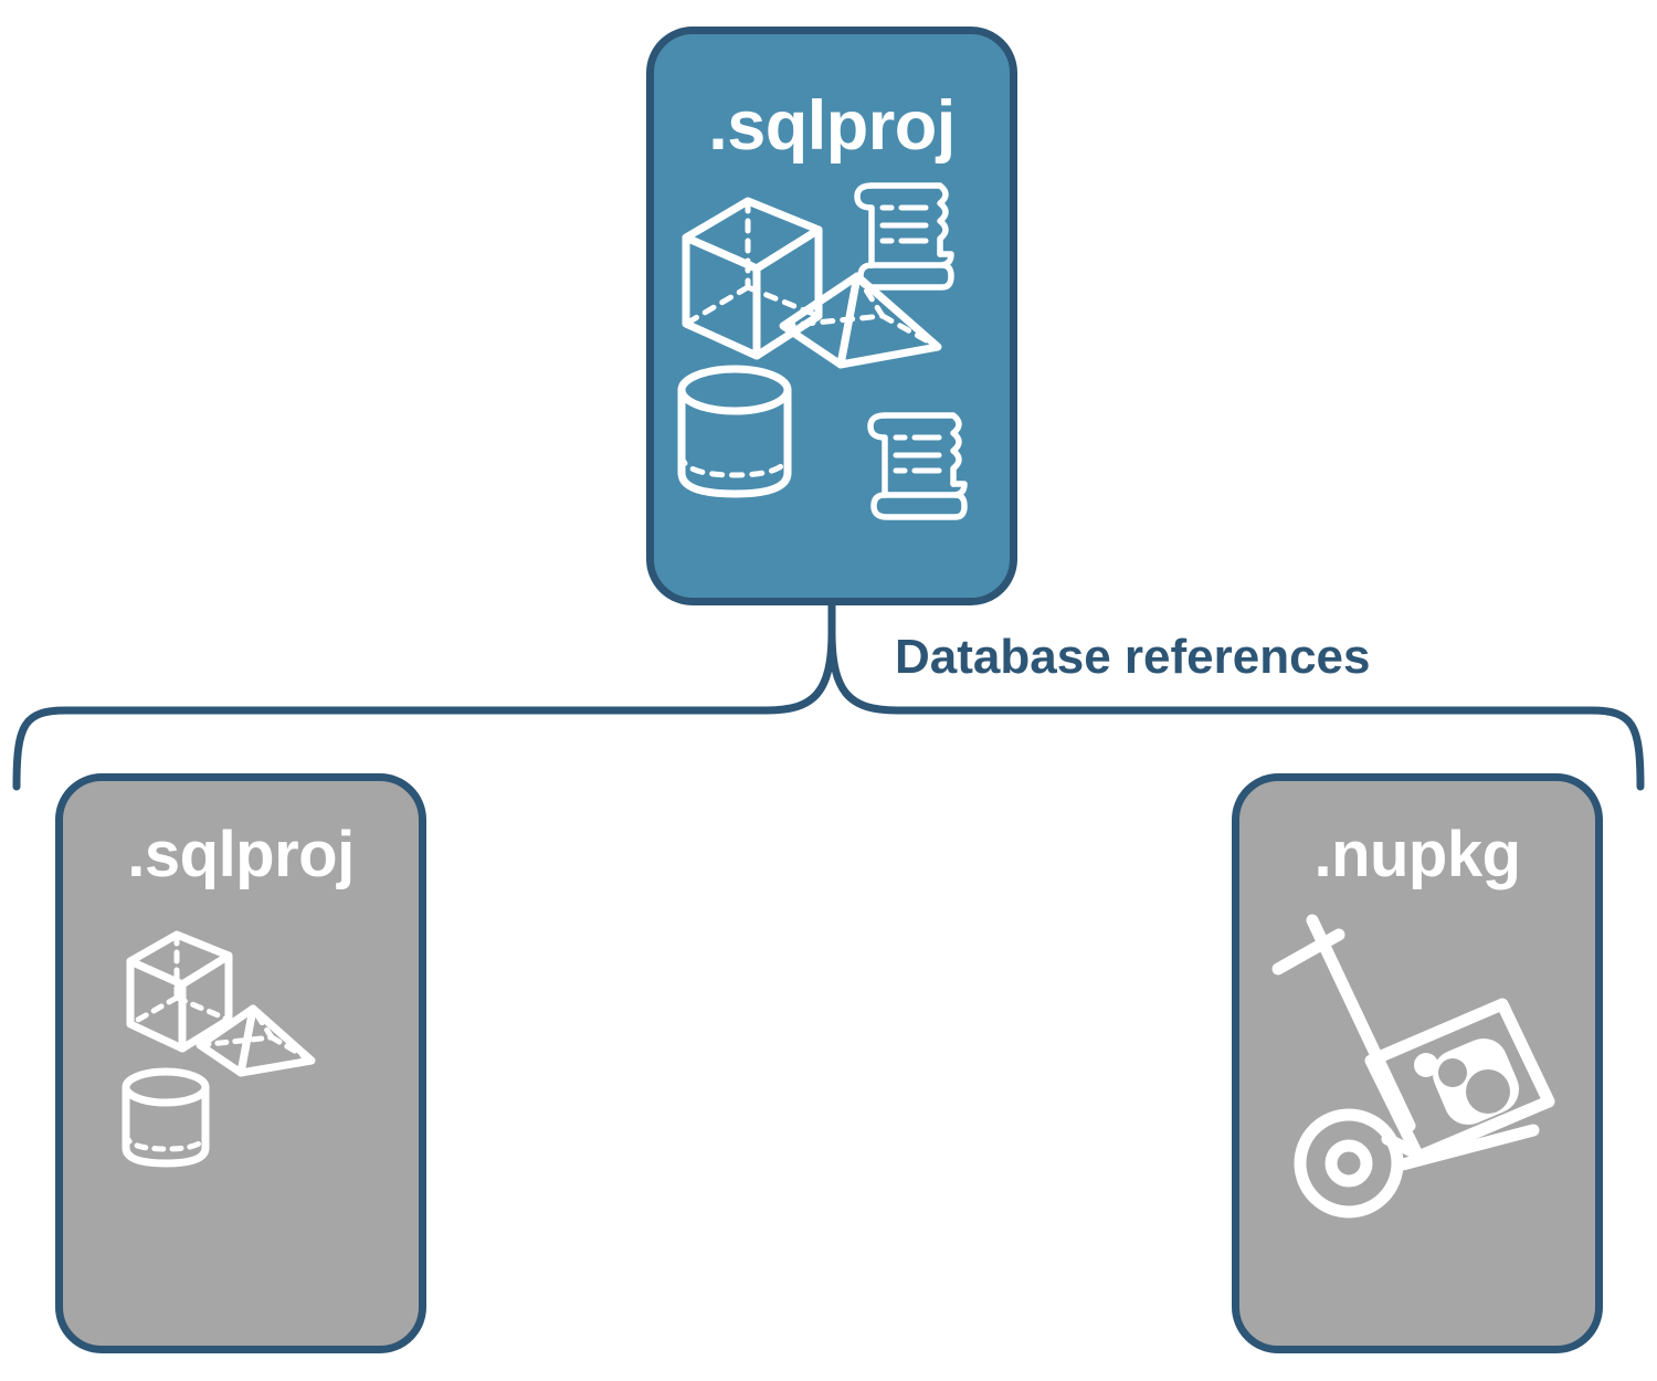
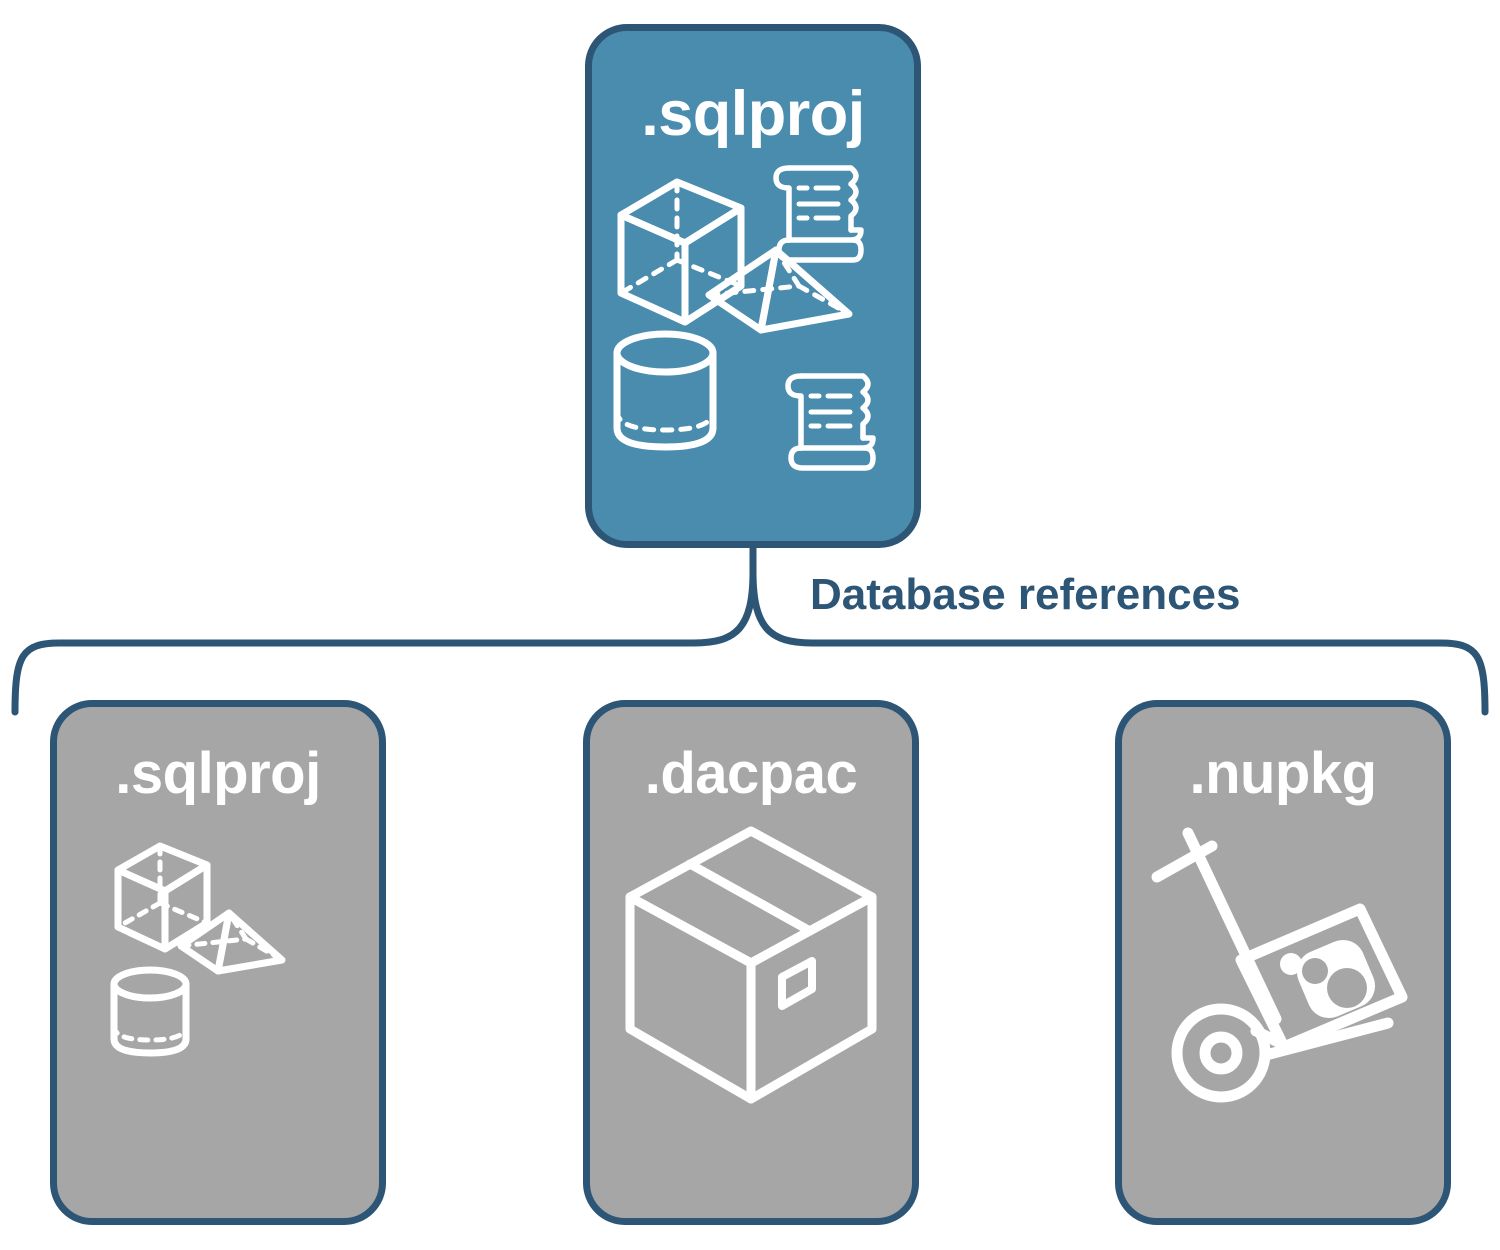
  .sqlproj
  Database references
  .sqlproj
+ .dacpac
  .nupkg
